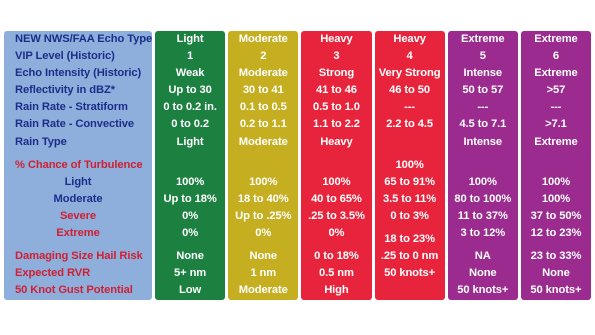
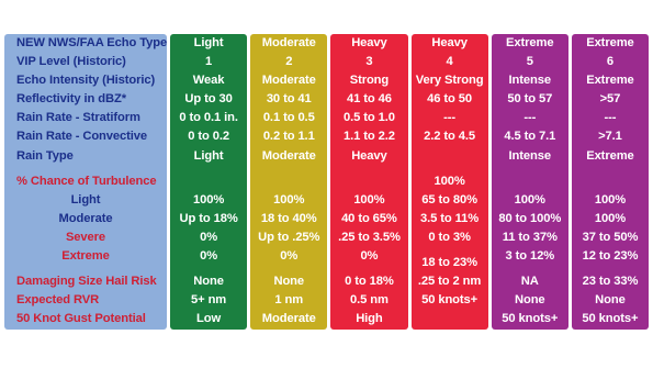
  NEW NWS/FAA Echo Type
  VIP Level (Historic)
  Echo Intensity (Historic)
  Reflectivity in dBZ*
  Rain Rate - Stratiform
  Rain Rate - Convective
  Rain Type
  % Chance of Turbulence
  Light
  Moderate
  Severe
  Extreme
  Damaging Size Hail Risk
  Expected RVR
  50 Knot Gust Potential
  Light
  1
  Weak
  Up to 30
- 0 to 0.2 in.
+ 0 to 0.1 in.
  0 to 0.2
  Light
  100%
  Up to 18%
  0%
  0%
  None
  5+ nm
  Low
  Moderate
  2
  Moderate
  30 to 41
  0.1 to 0.5
  0.2 to 1.1
  Moderate
  100%
  18 to 40%
  Up to .25%
  0%
  None
  1 nm
  Moderate
  Heavy
  3
  Strong
  41 to 46
  0.5 to 1.0
  1.1 to 2.2
  Heavy
  100%
  40 to 65%
  .25 to 3.5%
  0%
  0 to 18%
  0.5 nm
  High
  Heavy
  4
  Very Strong
  46 to 50
  ---
  2.2 to 4.5
  100%
- 65 to 91%
+ 65 to 80%
  3.5 to 11%
  0 to 3%
  18 to 23%
- .25 to 0 nm
+ .25 to 2 nm
  50 knots+
  Extreme
  5
  Intense
  50 to 57
  ---
  4.5 to 7.1
  Intense
  100%
  80 to 100%
  11 to 37%
  3 to 12%
  NA
  None
  50 knots+
  Extreme
  6
  Extreme
  >57
  ---
  >7.1
  Extreme
  100%
  100%
  37 to 50%
  12 to 23%
  23 to 33%
  None
  50 knots+
